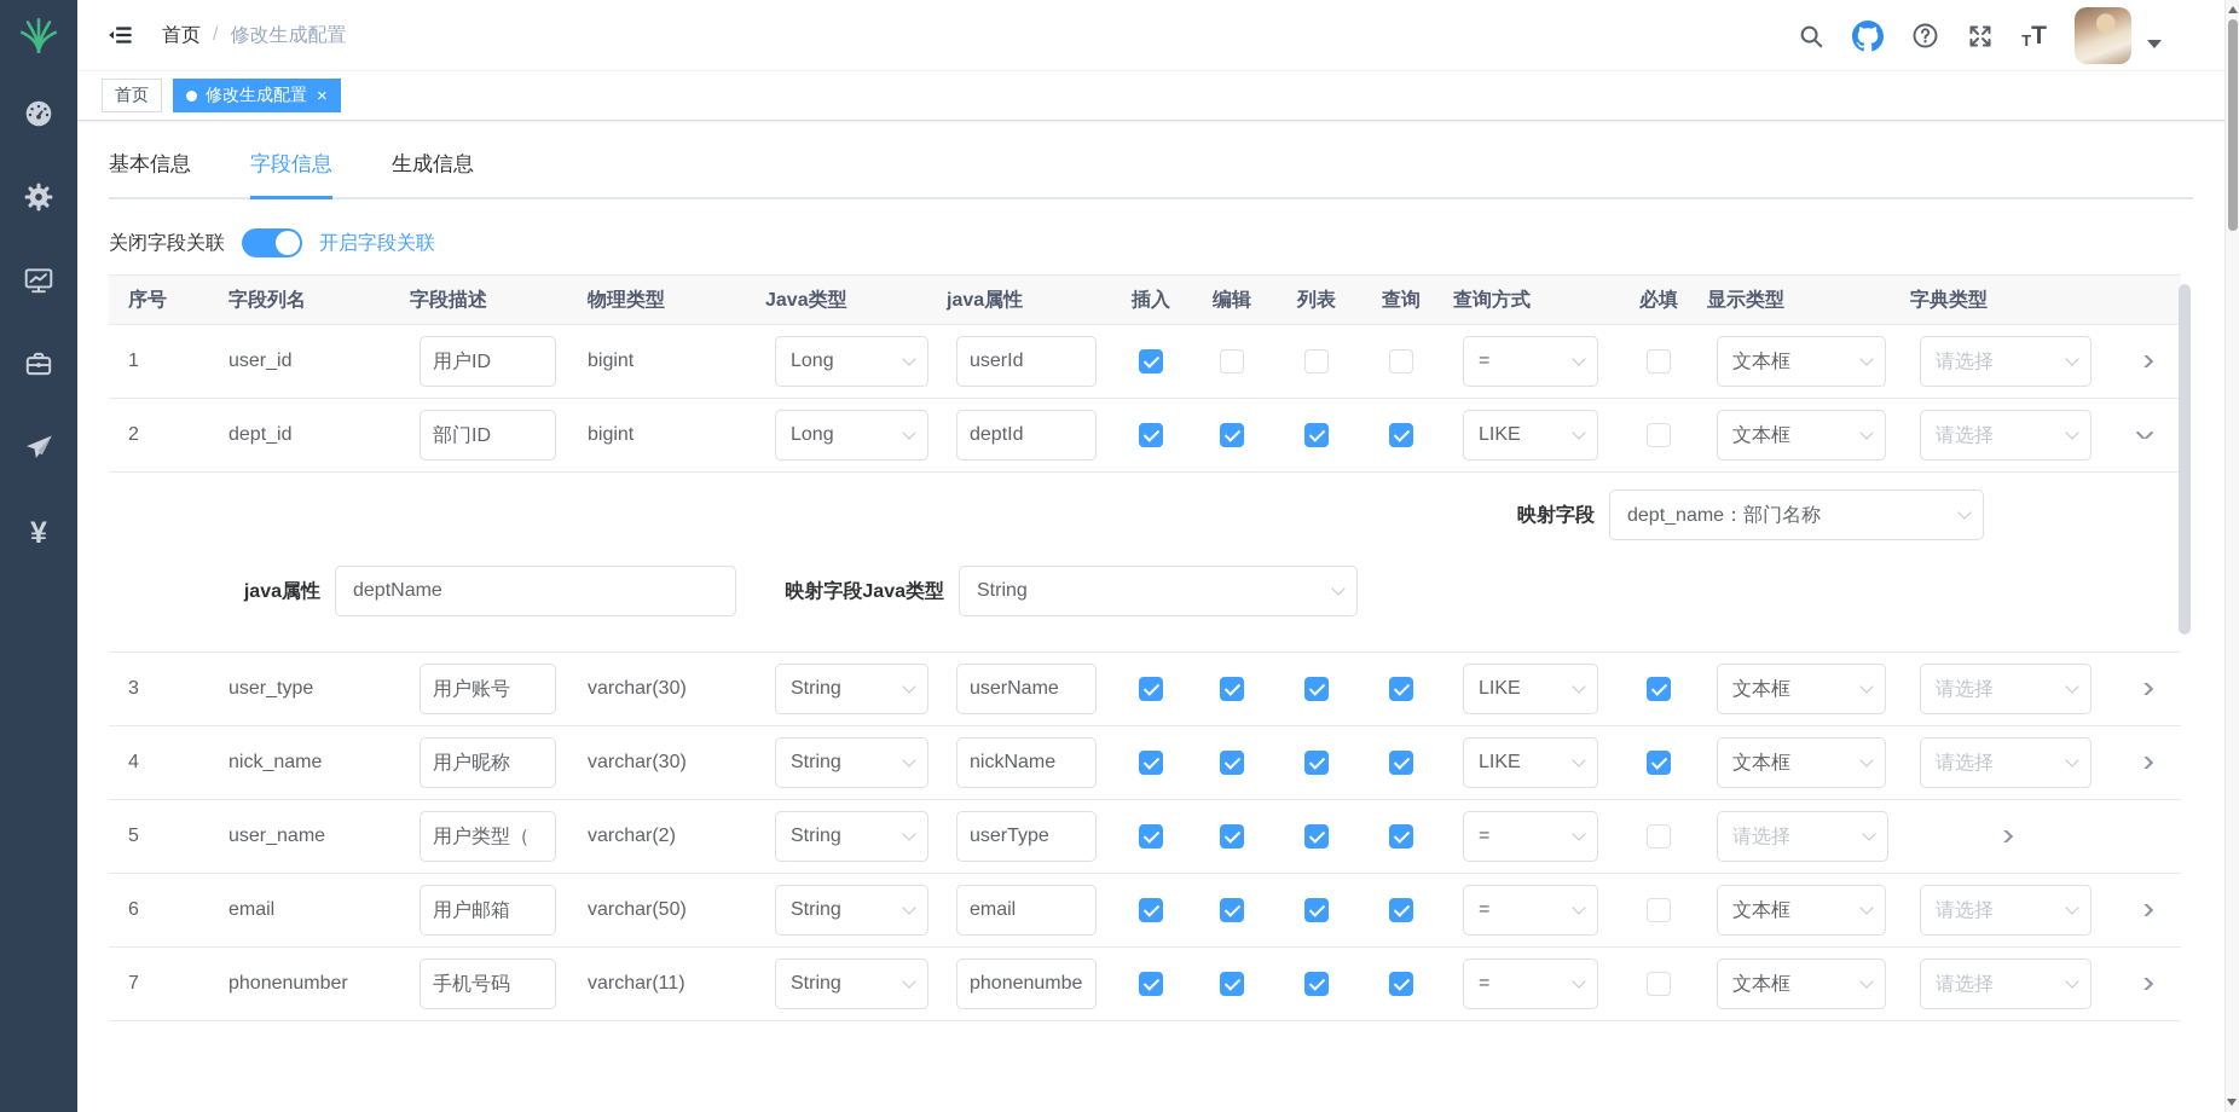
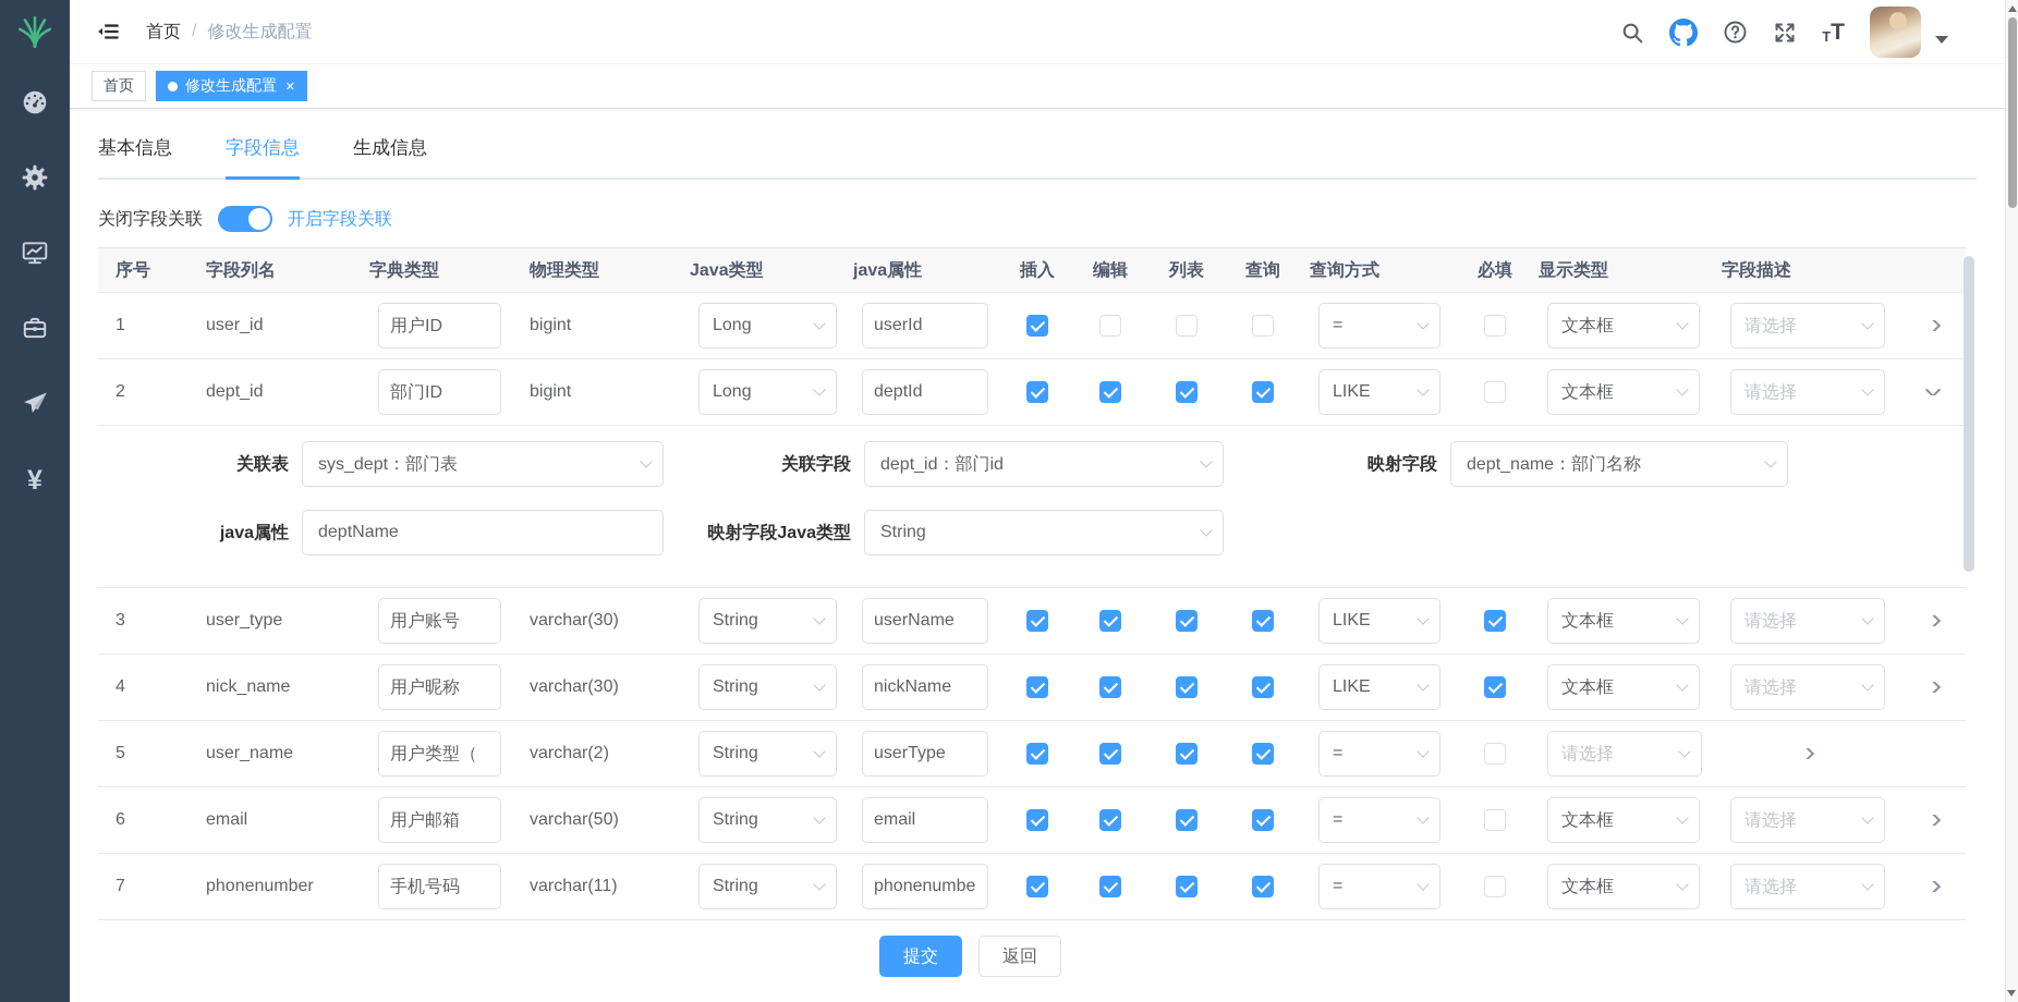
  ¥
  首页
  /
  修改生成配置
  T
  T
  首页
  修改生成配置
  ×
  基本信息
  字段信息
  生成信息
  关闭字段关联
  开启字段关联
  序号
  字段列名
- 字段描述
+ 字典类型
  物理类型
  Java类型
  java属性
  插入
  编辑
  列表
  查询
  查询方式
  必填
  显示类型
- 字典类型
+ 字段描述
  1
  user_id
  用户ID
  bigint
  Long
  userId
  =
  文本框
  请选择
  2
  dept_id
  部门ID
  bigint
  Long
  deptId
  LIKE
  文本框
  请选择
+ 关联表
+ sys_dept：部门表
+ 关联字段
+ dept_id：部门id
  映射字段
  dept_name：部门名称
  java属性
  deptName
  映射字段Java类型
  String
  3
  user_type
  用户账号
  varchar(30)
  String
  userName
  LIKE
  文本框
  请选择
  4
  nick_name
  用户昵称
  varchar(30)
  String
  nickName
  LIKE
  文本框
  请选择
  5
  user_name
  用户类型（
  varchar(2)
  String
  userType
  =
  请选择
  6
  email
  用户邮箱
  varchar(50)
  String
  email
  =
  文本框
  请选择
  7
  phonenumber
  手机号码
  varchar(11)
  String
  phonenumbe
  =
  文本框
  请选择
+ 提交
+ 返回
